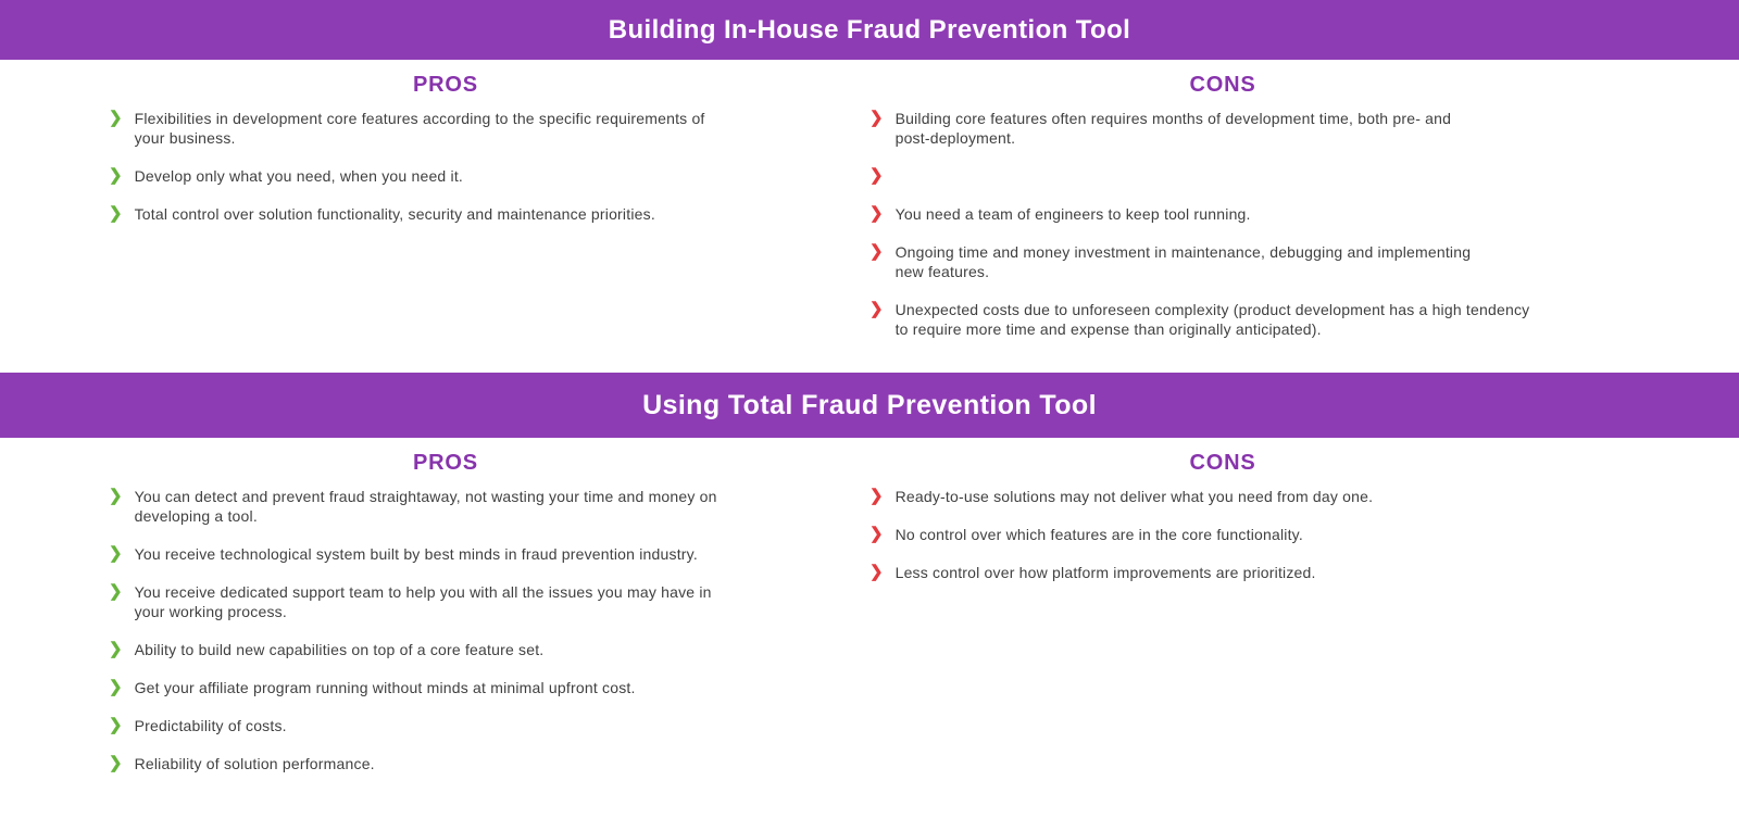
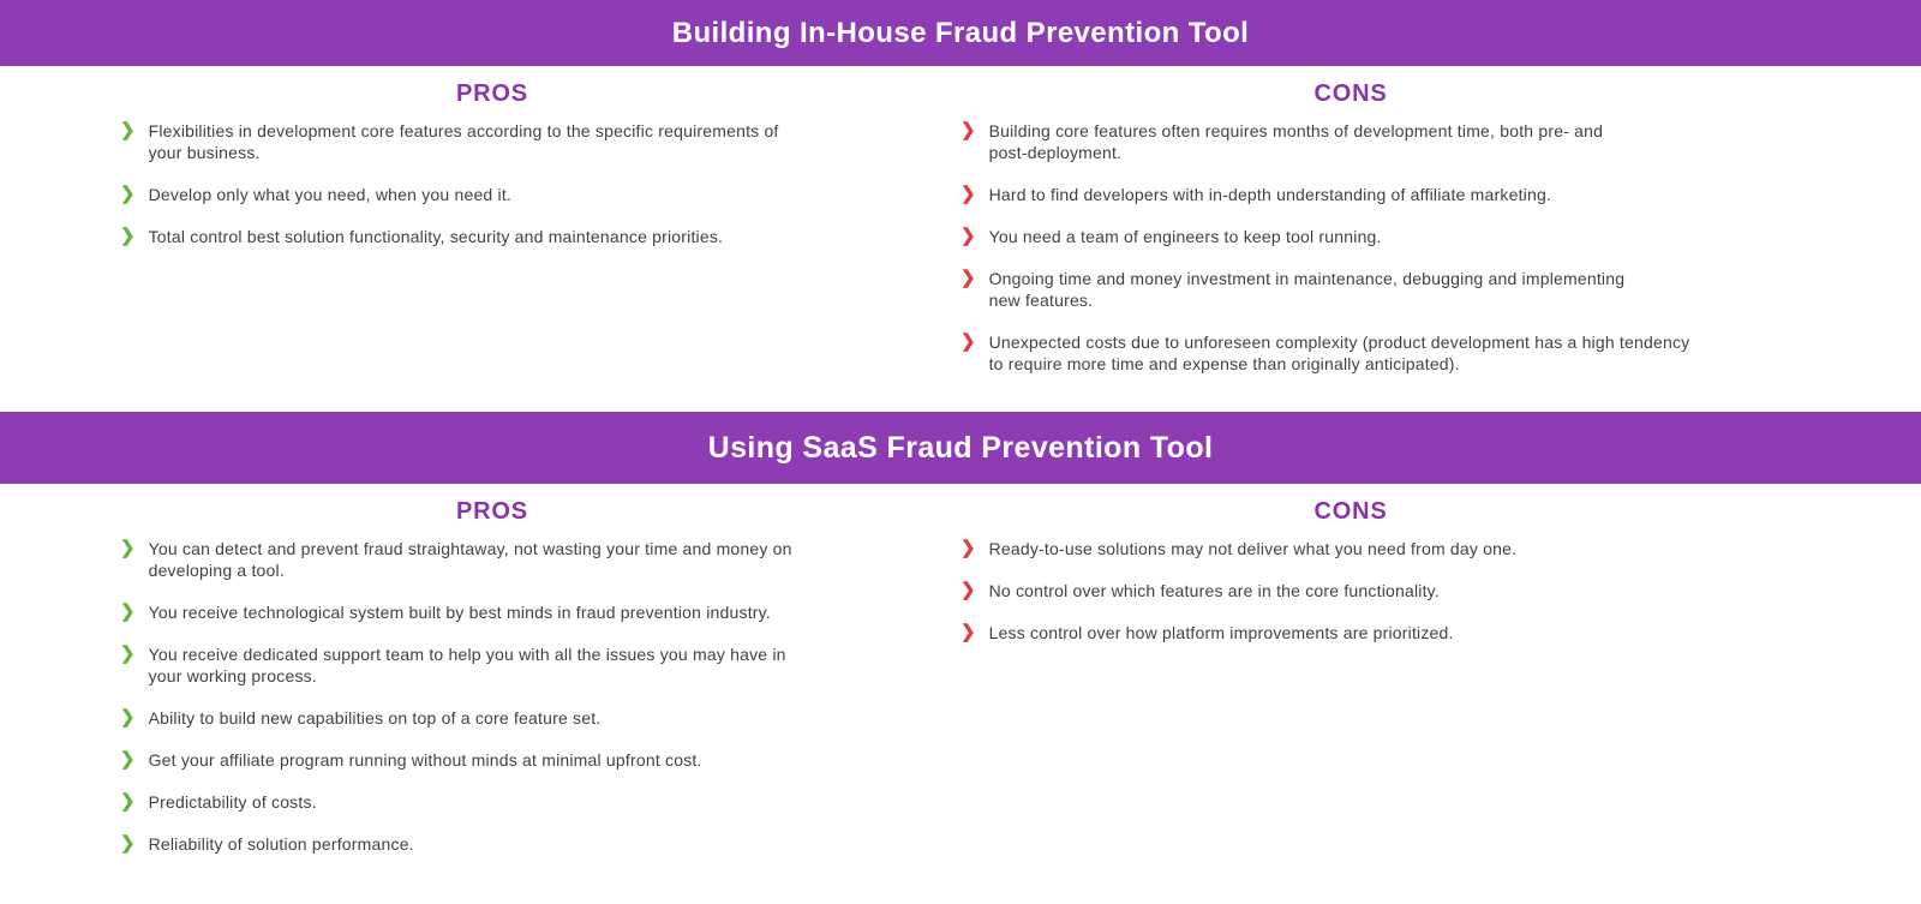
  Building In-House Fraud Prevention Tool
  PROS
  ❯
  Flexibilities in development core features according to the specific requirements of
  your business.
  ❯
  Develop only what you need, when you need it.
  ❯
- Total control over solution functionality, security and maintenance priorities.
+ Total control best solution functionality, security and maintenance priorities.
  CONS
  ❯
  Building core features often requires months of development time, both pre- and
  post-deployment.
  ❯
+ Hard to find developers with in-depth understanding of affiliate marketing.
  ❯
  You need a team of engineers to keep tool running.
  ❯
  Ongoing time and money investment in maintenance, debugging and implementing
  new features.
  ❯
  Unexpected costs due to unforeseen complexity (product development has a high tendency
  to require more time and expense than originally anticipated).
- Using Total Fraud Prevention Tool
+ Using SaaS Fraud Prevention Tool
  PROS
  ❯
  You can detect and prevent fraud straightaway, not wasting your time and money on
  developing a tool.
  ❯
  You receive technological system built by best minds in fraud prevention industry.
  ❯
  You receive dedicated support team to help you with all the issues you may have in
  your working process.
  ❯
  Ability to build new capabilities on top of a core feature set.
  ❯
  Get your affiliate program running without minds at minimal upfront cost.
  ❯
  Predictability of costs.
  ❯
  Reliability of solution performance.
  CONS
  ❯
  Ready-to-use solutions may not deliver what you need from day one.
  ❯
  No control over which features are in the core functionality.
  ❯
  Less control over how platform improvements are prioritized.
